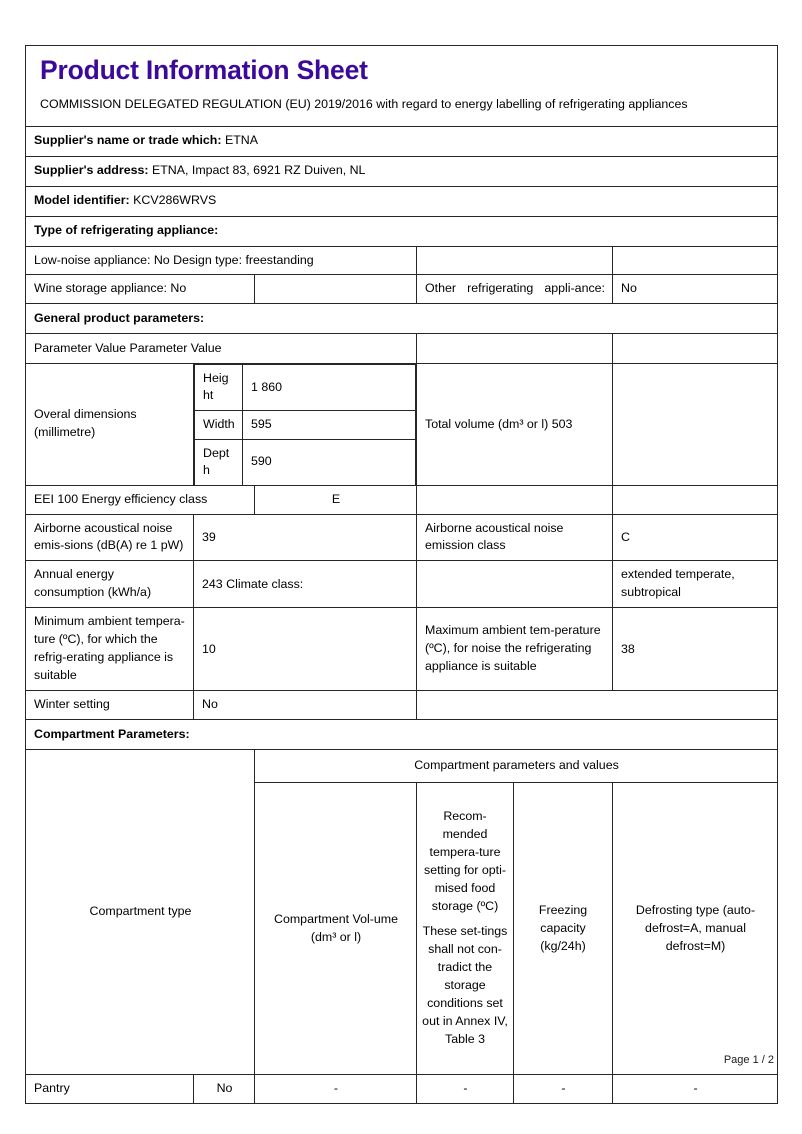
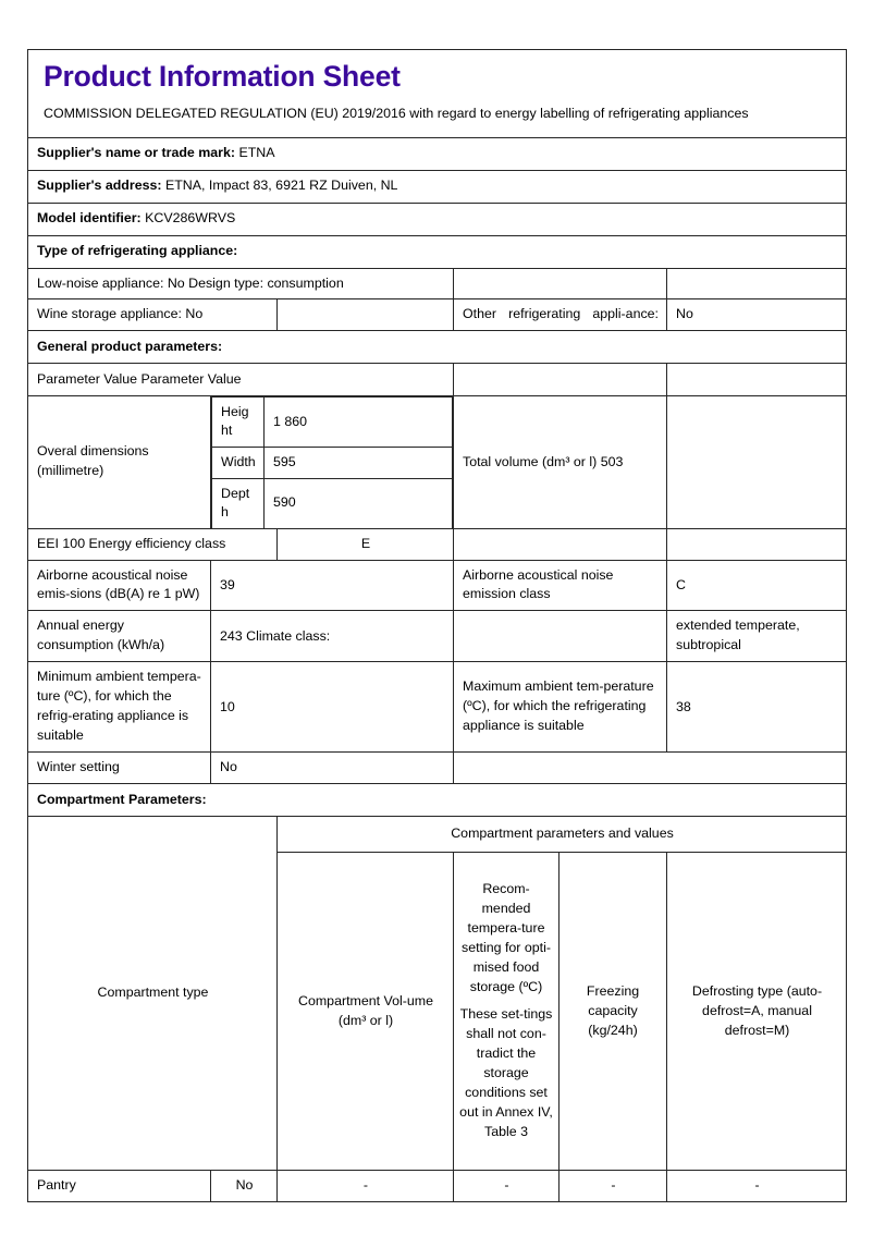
  Product Information Sheet COMMISSION DELEGATED REGULATION (EU) 2019/2016 with regard to energy labelling of refrigerating appliances
- Supplier's name or trade which: ETNA
+ Supplier's name or trade mark: ETNA
  Supplier's address: ETNA, Impact 83, 6921 RZ Duiven, NL
  Model identifier: KCV286WRVS
  Type of refrigerating appliance:
- Low-noise appliance: No Design type: freestanding
+ Low-noise appliance: No Design type: consumption
  Wine storage appliance: No		Other refrigerating appli-ance:	No
  General product parameters:
  Parameter Value Parameter Value
  Overal dimensions (millimetre)
  Height	1 860
  Width	595
  Depth	590
  		Total volume (dm³ or l) 503
  EEI 100 Energy efficiency class	E
  Airborne acoustical noise emis-sions (dB(A) re 1 pW)	39	Airborne acoustical noise emission class	C
  Annual energy consumption (kWh/a)	243 Climate class:		extended temperate, subtropical
- Minimum ambient tempera-ture (ºC), for which the refrig-erating appliance is suitable	10	Maximum ambient tem-perature (ºC), for noise the refrigerating appliance is suitable	38
+ Minimum ambient tempera-ture (ºC), for which the refrig-erating appliance is suitable	10	Maximum ambient tem-perature (ºC), for which the refrigerating appliance is suitable	38
  Winter setting	No
  Compartment Parameters:
  Compartment type	Compartment parameters and values
  Compartment Vol-ume (dm³ or l)	Recom-mended tempera-ture setting for opti-mised food storage (ºC) These set-tings shall not con-tradict the storage conditions set out in Annex IV, Table 3	Freezing capacity (kg/24h)	Defrosting type (auto-defrost=A, manual defrost=M)
  Pantry	No	-	-	-	-
- Page 1 / 2
